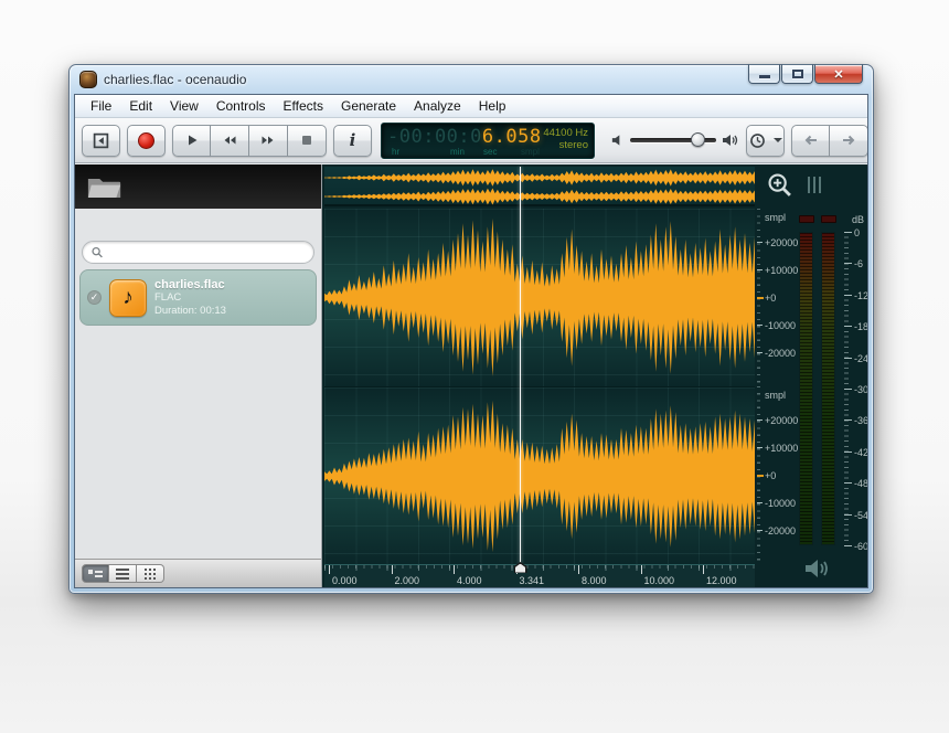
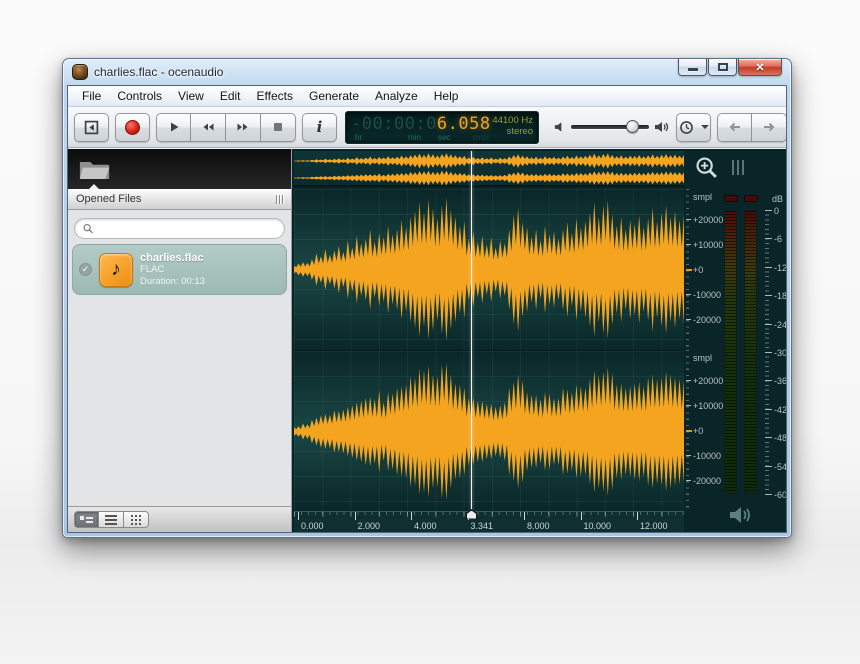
  charlies.flac - ocenaudio
  ✕
  File
- Edit
+ Controls
  View
- Controls
+ Edit
  Effects
  Generate
  Analyze
  Help
  i
  -00:00:06.058
  44100 Hz
  stereo
  hr
  min
  sec
  smpl
+ Opened Files
  ✓
  ♪
  charlies.flac
  FLAC
  Duration: 00:13
  0.000
  2.000
  4.000
  3.341
  8.000
  10.000
  12.000
  smpl
  +20000
  +10000
  +0
  -10000
  -20000
  smpl
  +20000
  +10000
  +0
  -10000
  -20000
  dB
  0
  -6
  -12
  -18
  -24
  -30
  -36
  -42
  -48
  -54
  -60
